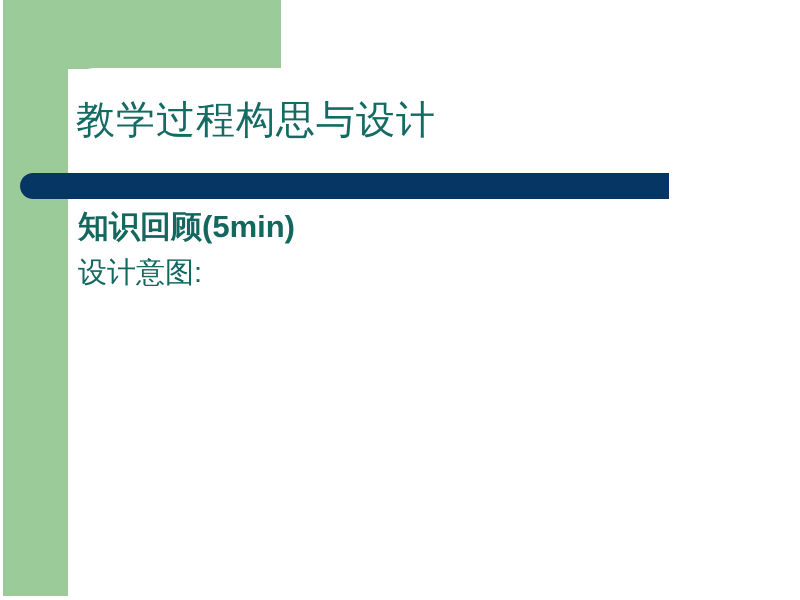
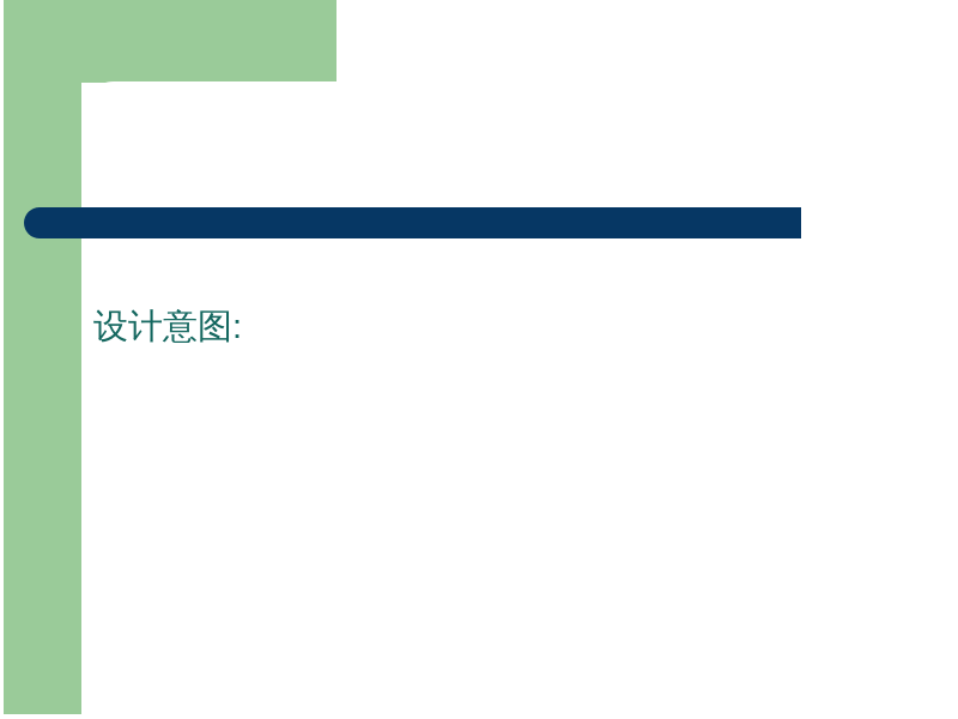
- 教学过程构思与设计
- 知识回顾(5min)
  设计意图:
